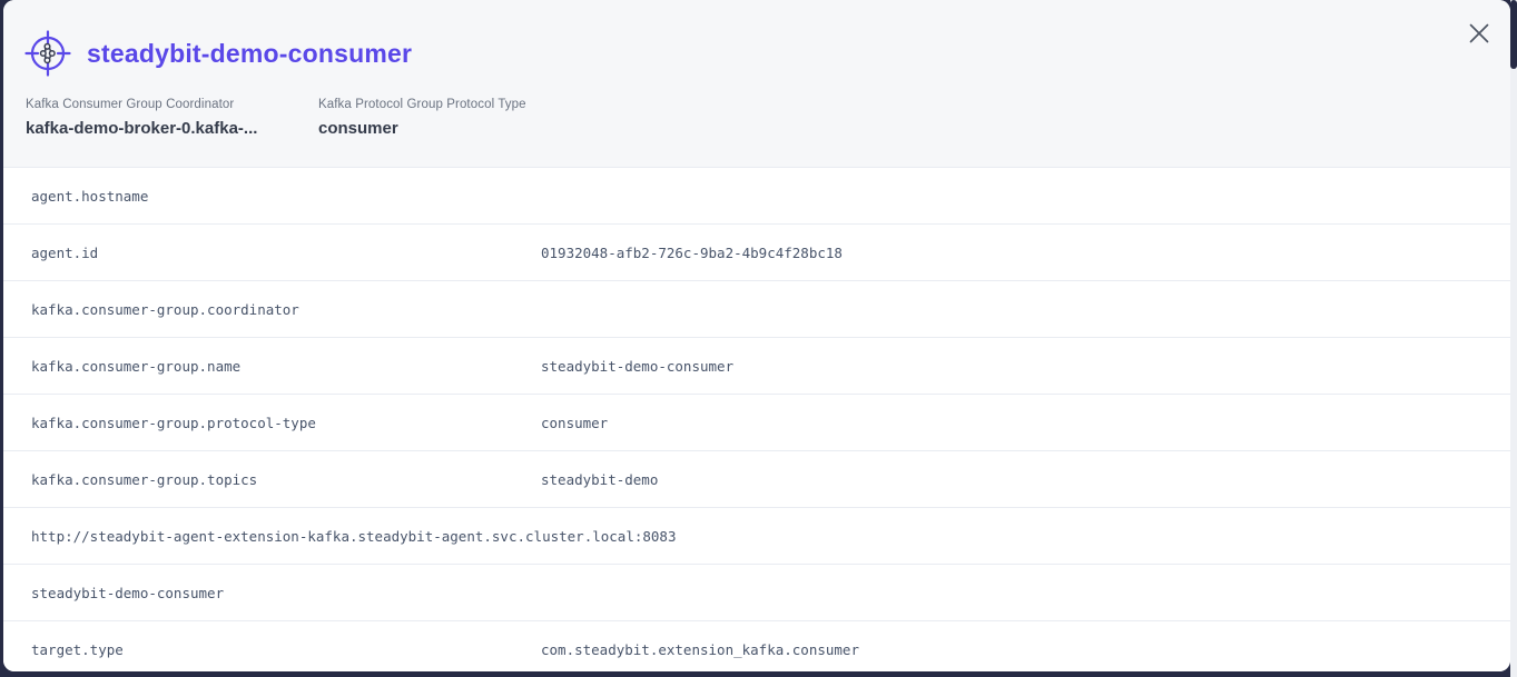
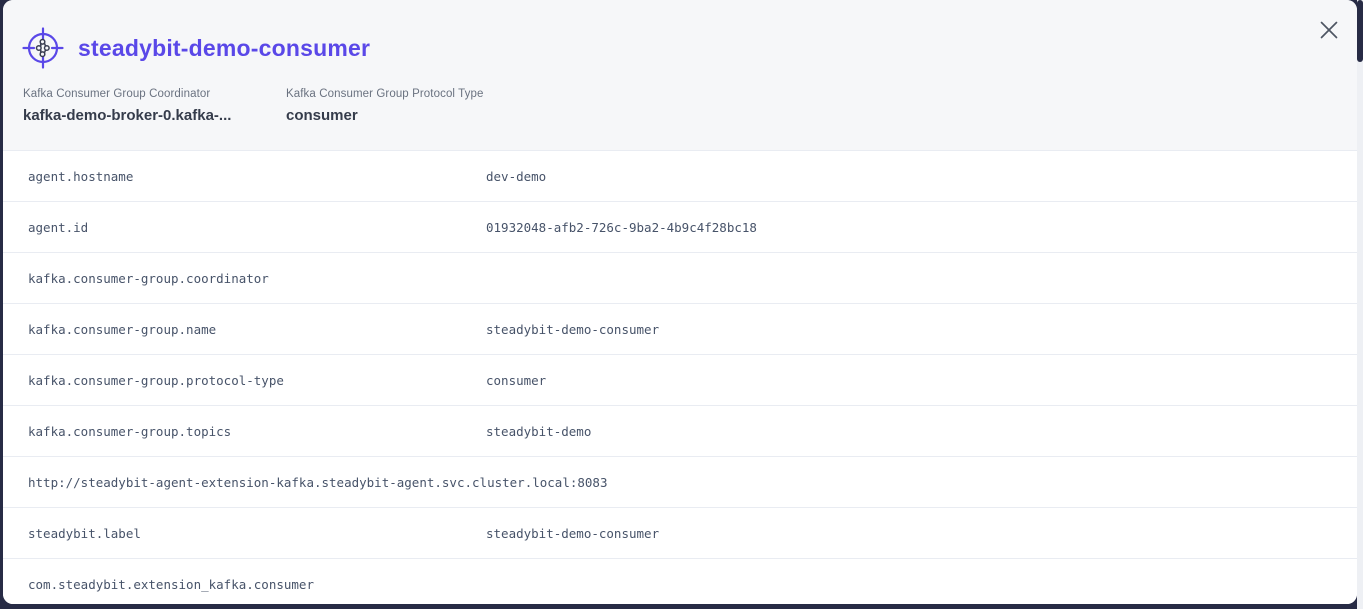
  steadybit-demo-consumer
  Kafka Consumer Group Coordinator
  kafka-demo-broker-0.kafka-...
- Kafka Protocol Group Protocol Type
+ Kafka Consumer Group Protocol Type
  consumer
  agent.hostname
+ dev-demo
  agent.id
  01932048-afb2-726c-9ba2-4b9c4f28bc18
  kafka.consumer-group.coordinator
  kafka.consumer-group.name
  steadybit-demo-consumer
  kafka.consumer-group.protocol-type
  consumer
  kafka.consumer-group.topics
  steadybit-demo
  http://steadybit-agent-extension-kafka.steadybit-agent.svc.cluster.local:8083
+ steadybit.label
  steadybit-demo-consumer
- target.type
  com.steadybit.extension_kafka.consumer
